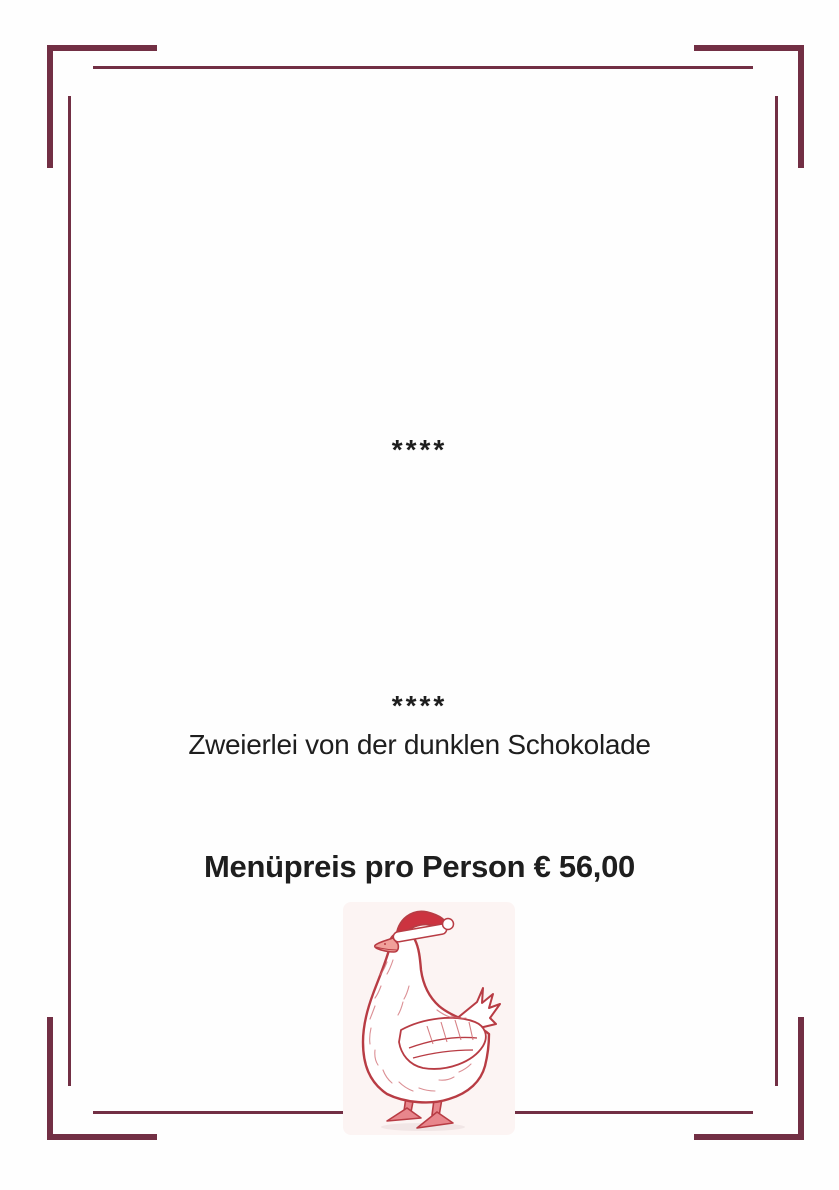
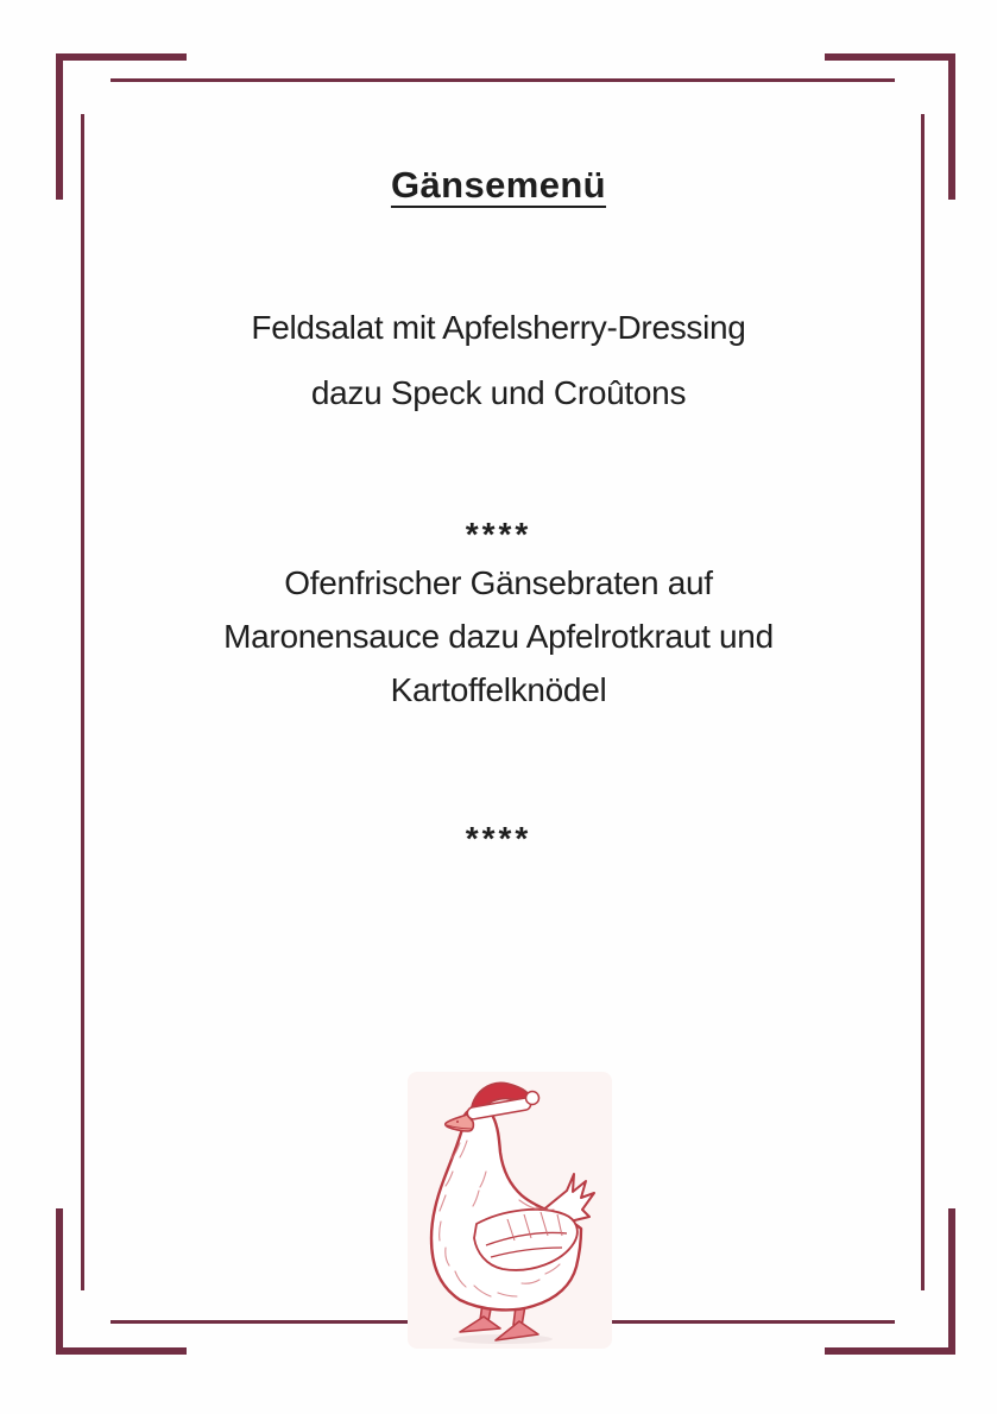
+ Gänsemenü
+ Feldsalat mit Apfelsherry-Dressing
+ dazu Speck und Croûtons
  ****
+ Ofenfrischer Gänsebraten auf
+ Maronensauce dazu Apfelrotkraut und
+ Kartoffelknödel
  ****
- Zweierlei von der dunklen Schokolade
- Menüpreis pro Person € 56,00
